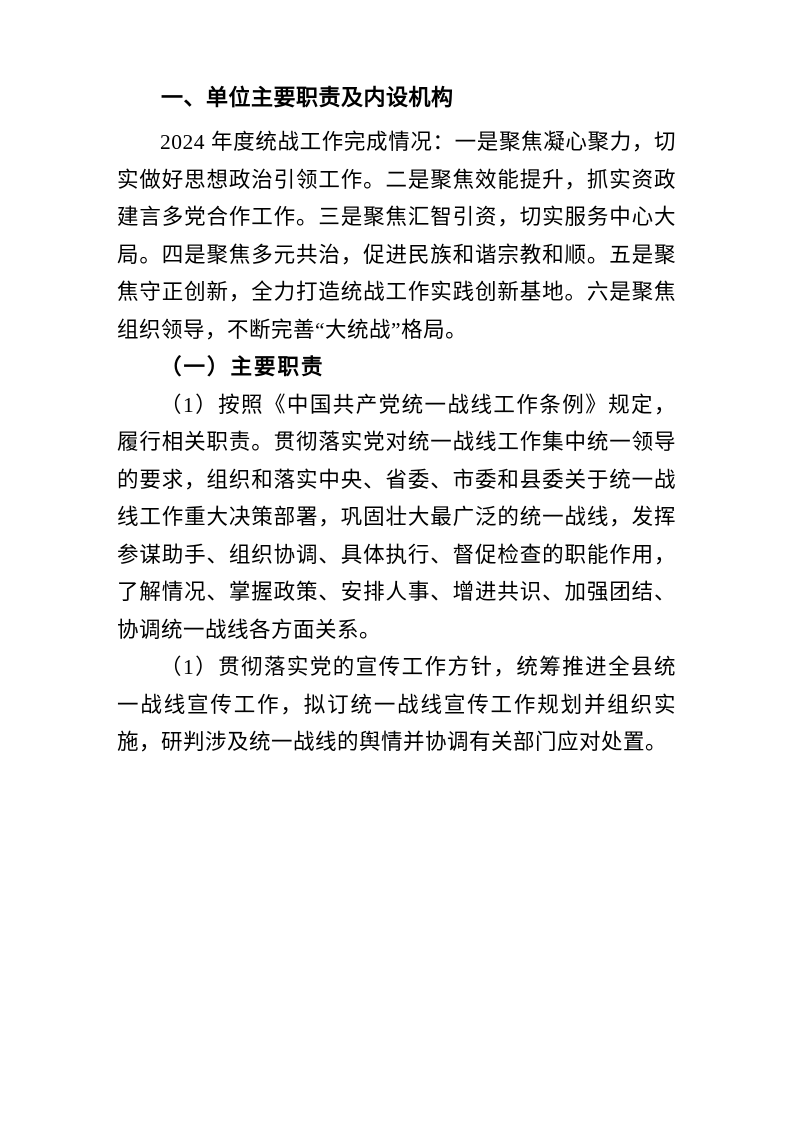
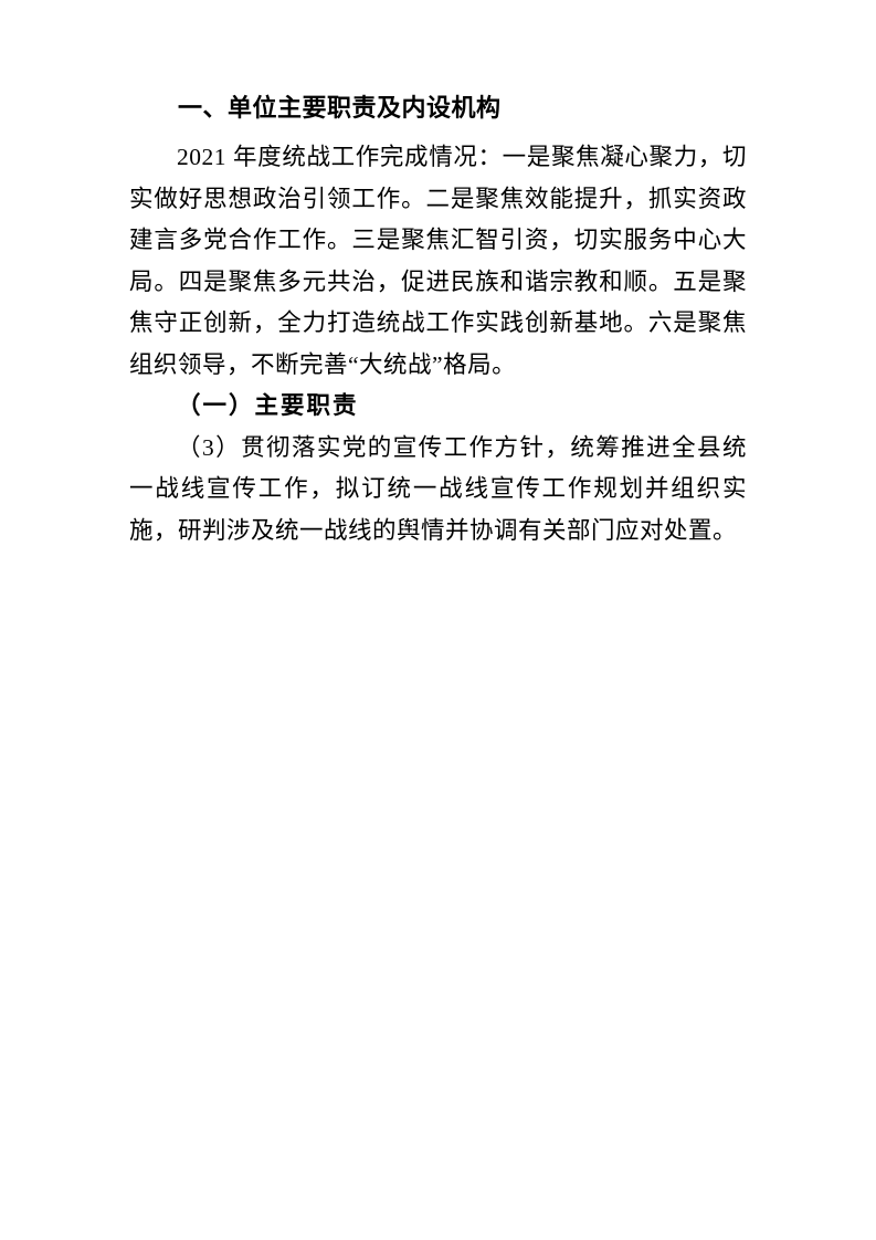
  一、单位主要职责及内设机构
- 2024 年度统战工作完成情况：一是聚焦凝心聚力，切实做好思想政治引领工作。二是聚焦效能提升，抓实资政建言多党合作工作。三是聚焦汇智引资，切实服务中心大局。四是聚焦多元共治，促进民族和谐宗教和顺。五是聚焦守正创新，全力打造统战工作实践创新基地。六是聚焦组织领导，不断完善“大统战”格局。
+ 2021 年度统战工作完成情况：一是聚焦凝心聚力，切实做好思想政治引领工作。二是聚焦效能提升，抓实资政建言多党合作工作。三是聚焦汇智引资，切实服务中心大局。四是聚焦多元共治，促进民族和谐宗教和顺。五是聚焦守正创新，全力打造统战工作实践创新基地。六是聚焦组织领导，不断完善“大统战”格局。
  （一）主要职责
- （1）按照《中国共产党统一战线工作条例》规定，履行相关职责。贯彻落实党对统一战线工作集中统一领导的要求，组织和落实中央、省委、市委和县委关于统一战线工作重大决策部署，巩固壮大最广泛的统一战线，发挥参谋助手、组织协调、具体执行、督促检查的职能作用，了解情况、掌握政策、安排人事、增进共识、加强团结、协调统一战线各方面关系。
- （1）贯彻落实党的宣传工作方针，统筹推进全县统一战线宣传工作，拟订统一战线宣传工作规划并组织实施，研判涉及统一战线的舆情并协调有关部门应对处置。
+ （3）贯彻落实党的宣传工作方针，统筹推进全县统一战线宣传工作，拟订统一战线宣传工作规划并组织实施，研判涉及统一战线的舆情并协调有关部门应对处置。
